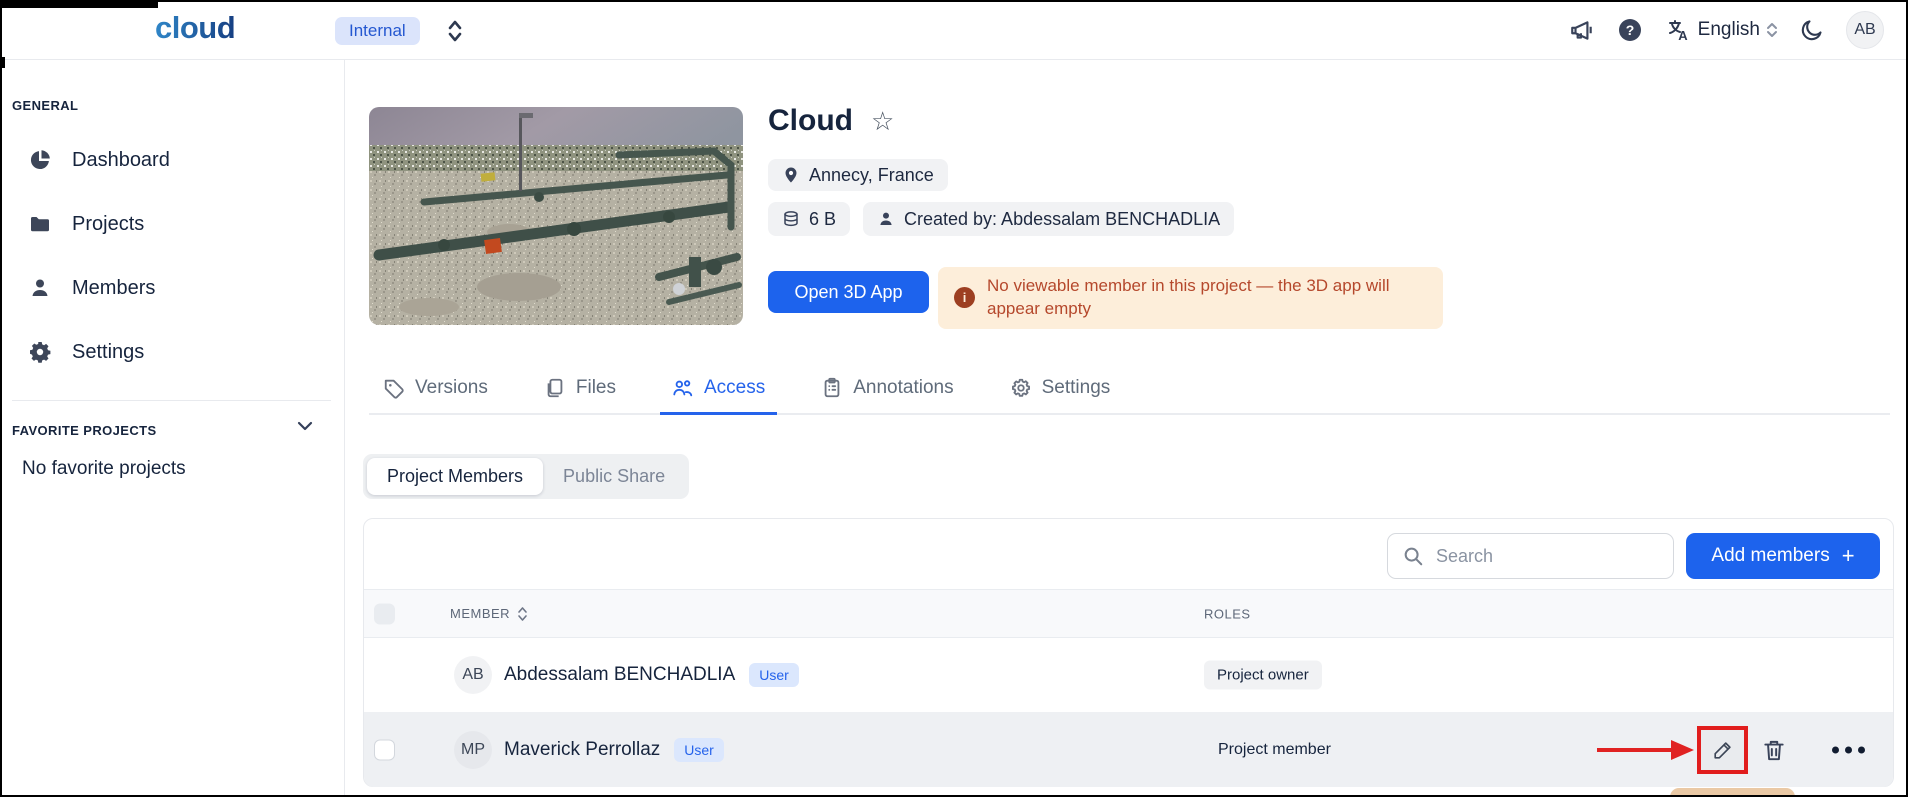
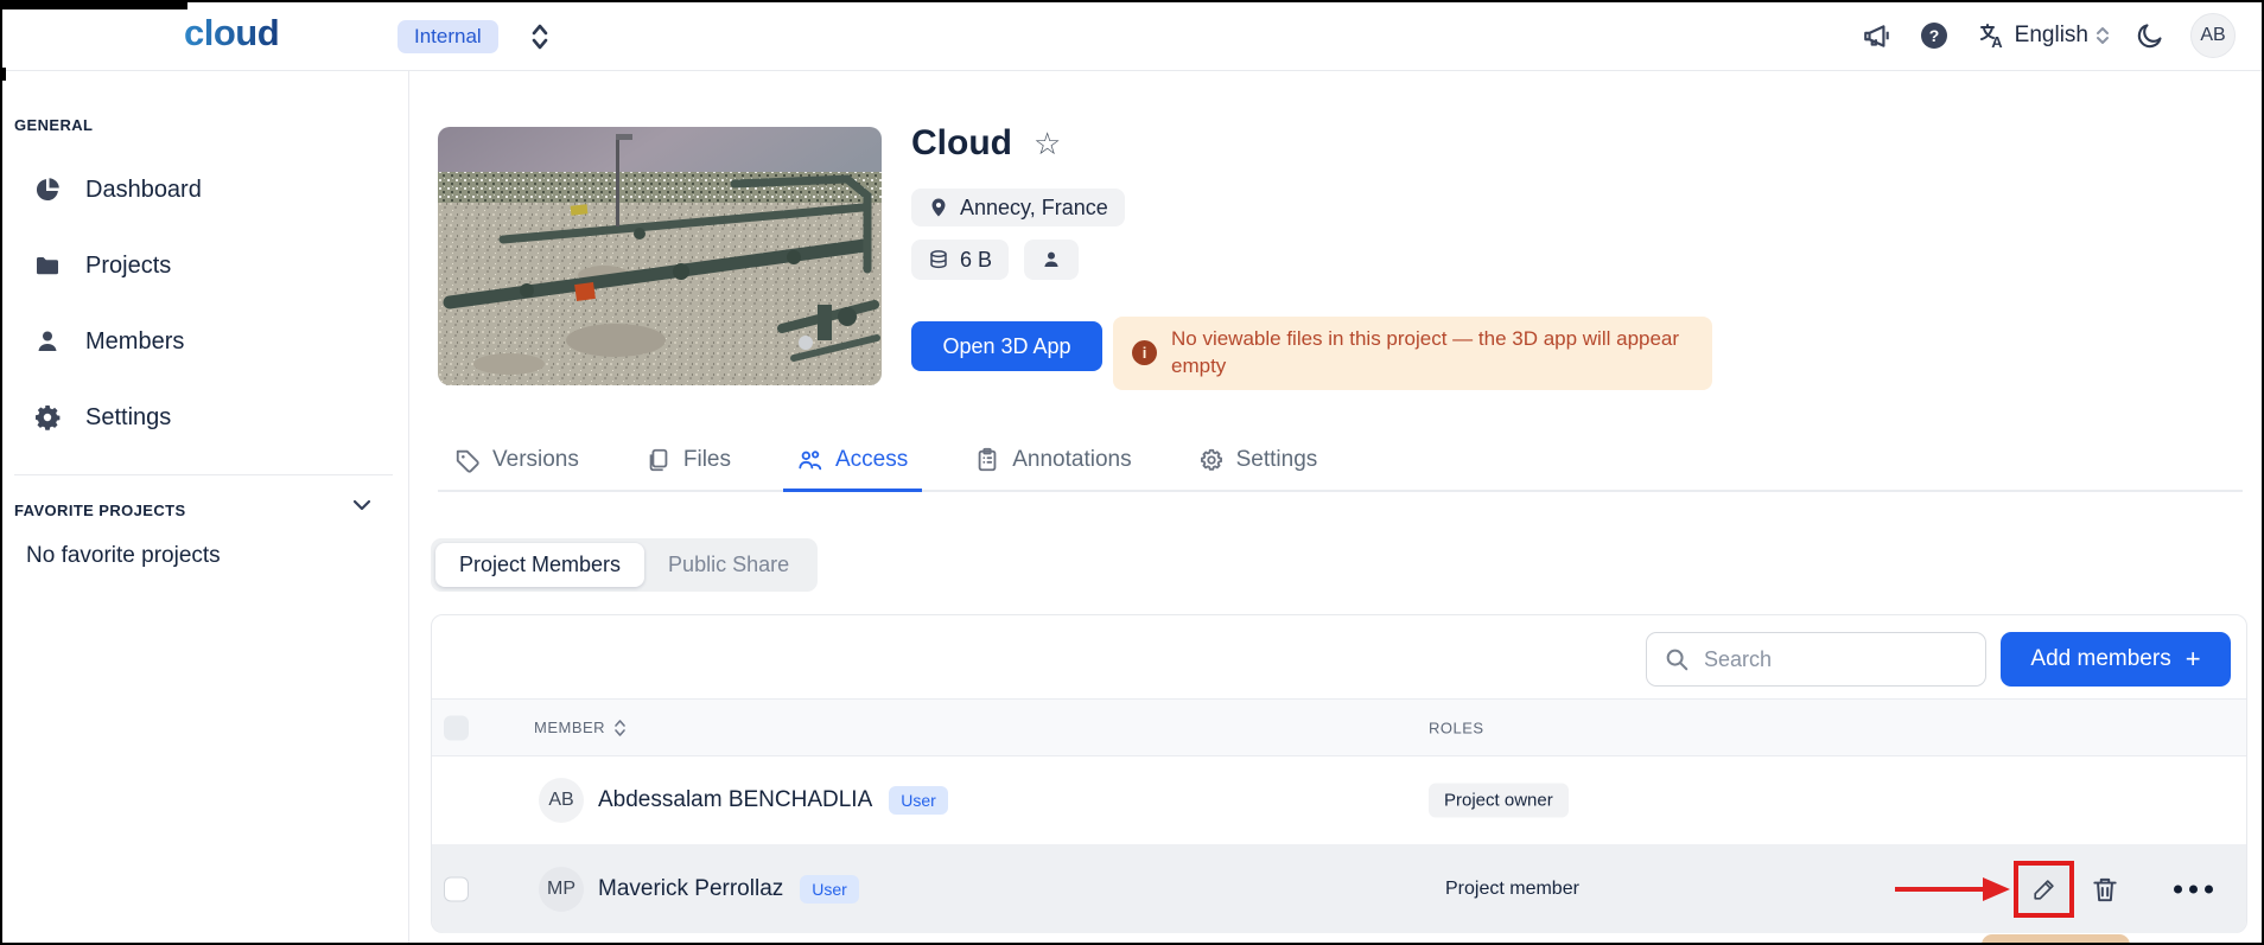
  cloud
  Internal
  ?
  A
  English
  AB
  GENERAL
  Dashboard
  Projects
  Members
  Settings
  FAVORITE PROJECTS
  No favorite projects
  Cloud
  ☆
  Annecy, France
  6 B
- Created by: Abdessalam BENCHADLIA
  Open 3D App
  i
- No viewable member in this project — the 3D app will appear empty
+ No viewable files in this project — the 3D app will appear empty
  Versions
  Files
  Access
  Annotations
  Settings
  Project Members
  Public Share
  Search
  Add members
  +
  MEMBER
  ROLES
  AB
  Abdessalam BENCHADLIA
  User
  Project owner
  MP
  Maverick Perrollaz
  User
  Project member
